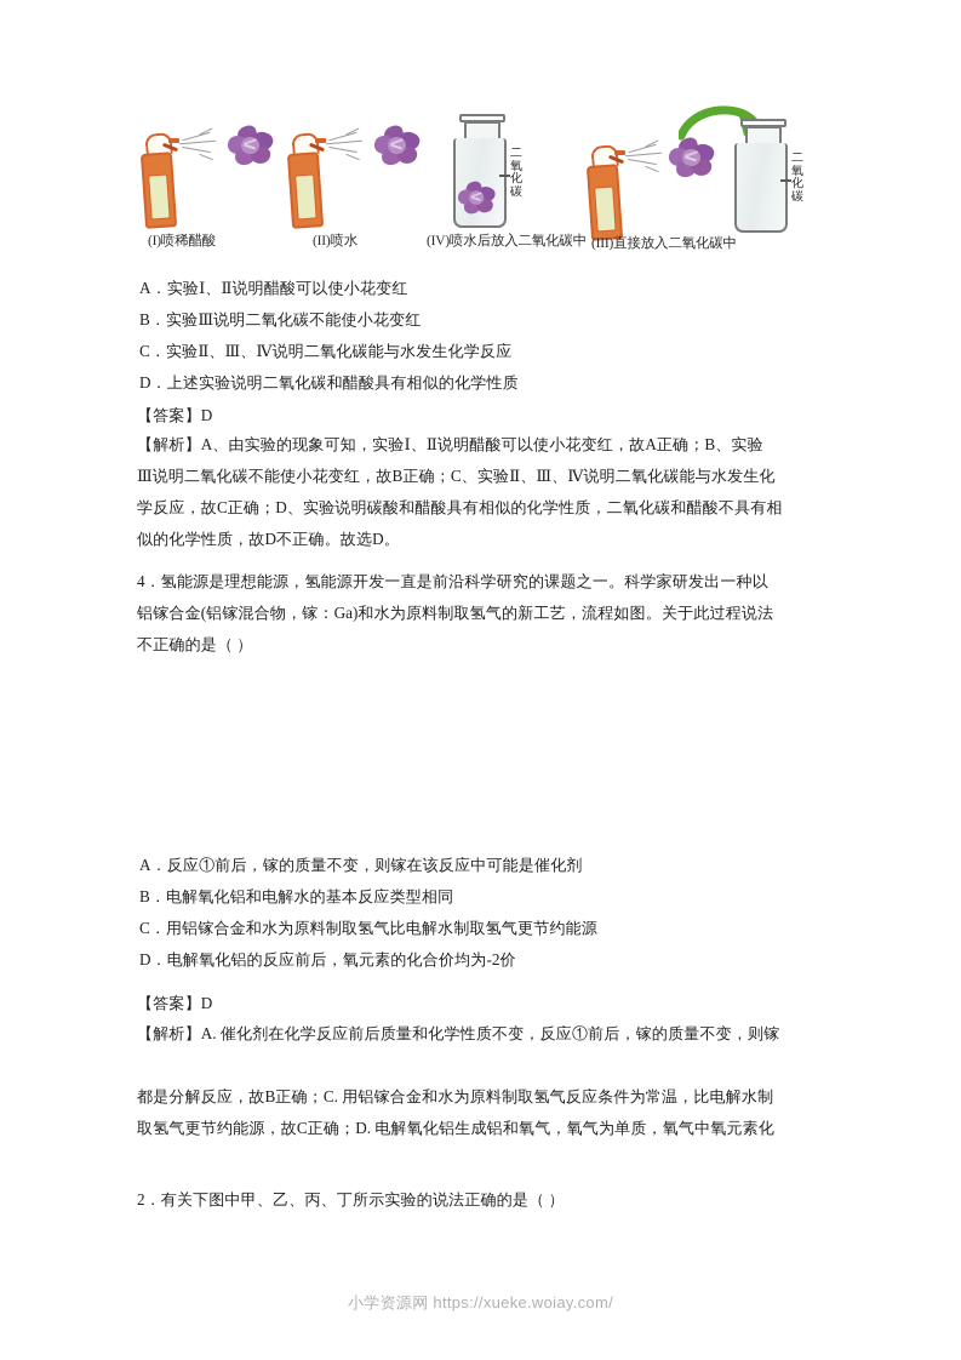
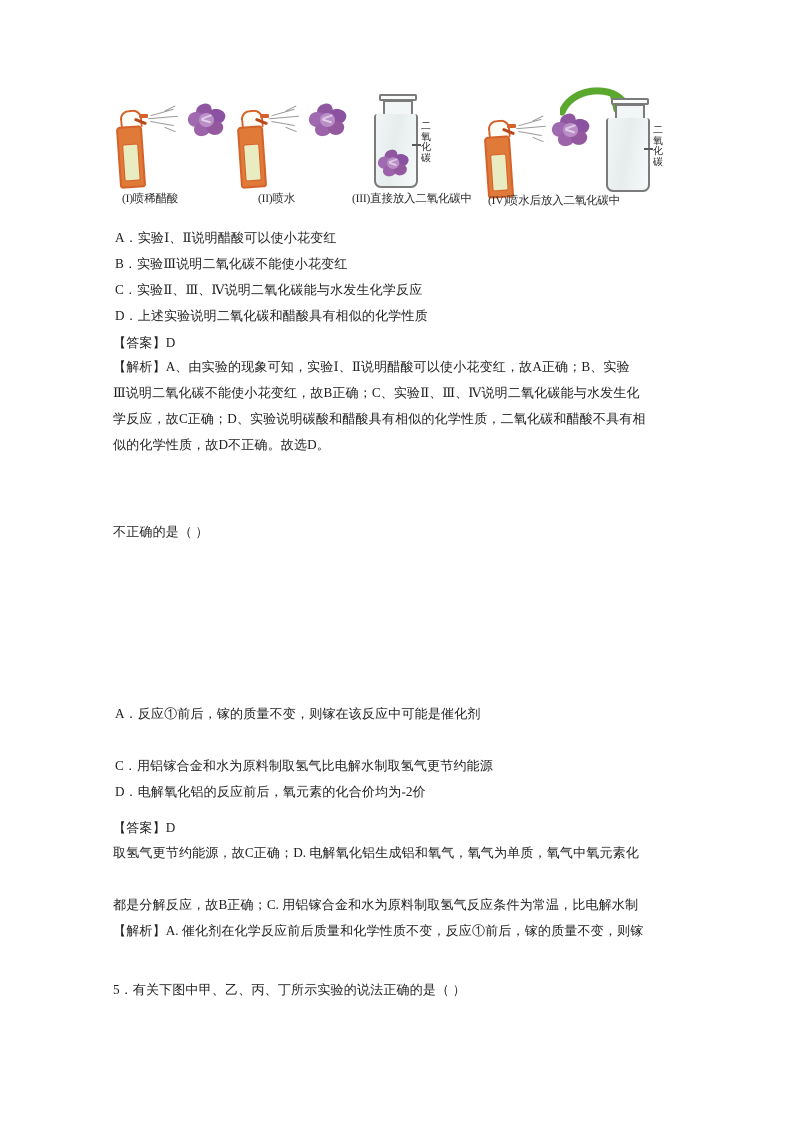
  (I)喷稀醋酸
  (II)喷水
  二氧化碳
- (IV)喷水后放入二氧化碳中
+ (III)直接放入二氧化碳中
  二氧化碳
- (III)直接放入二氧化碳中
+ (IV)喷水后放入二氧化碳中
  A．实验Ⅰ、Ⅱ说明醋酸可以使小花变红
  B．实验Ⅲ说明二氧化碳不能使小花变红
  C．实验Ⅱ、Ⅲ、Ⅳ说明二氧化碳能与水发生化学反应
  D．上述实验说明二氧化碳和醋酸具有相似的化学性质
  【答案】D
  【解析】A、由实验的现象可知，实验Ⅰ、Ⅱ说明醋酸可以使小花变红，故A正确；B、实验
  Ⅲ说明二氧化碳不能使小花变红，故B正确；C、实验Ⅱ、Ⅲ、Ⅳ说明二氧化碳能与水发生化
  学反应，故C正确；D、实验说明碳酸和醋酸具有相似的化学性质，二氧化碳和醋酸不具有相
  似的化学性质，故D不正确。故选D。
- 4．氢能源是理想能源，氢能源开发一直是前沿科学研究的课题之一。科学家研发出一种以
- 铝镓合金(铝镓混合物，镓：Ga)和水为原料制取氢气的新工艺，流程如图。关于此过程说法
  不正确的是（ ）
  A．反应①前后，镓的质量不变，则镓在该反应中可能是催化剂
- B．电解氧化铝和电解水的基本反应类型相同
  C．用铝镓合金和水为原料制取氢气比电解水制取氢气更节约能源
  D．电解氧化铝的反应前后，氧元素的化合价均为-2价
  【答案】D
- 【解析】A. 催化剂在化学反应前后质量和化学性质不变，反应①前后，镓的质量不变，则镓
+ 取氢气更节约能源，故C正确；D. 电解氧化铝生成铝和氧气，氧气为单质，氧气中氧元素化
  都是分解反应，故B正确；C. 用铝镓合金和水为原料制取氢气反应条件为常温，比电解水制
- 取氢气更节约能源，故C正确；D. 电解氧化铝生成铝和氧气，氧气为单质，氧气中氧元素化
+ 【解析】A. 催化剂在化学反应前后质量和化学性质不变，反应①前后，镓的质量不变，则镓
- 2．有关下图中甲、乙、丙、丁所示实验的说法正确的是（ ）
+ 5．有关下图中甲、乙、丙、丁所示实验的说法正确的是（ ）
- 小学资源网 https://xueke.woiay.com/
